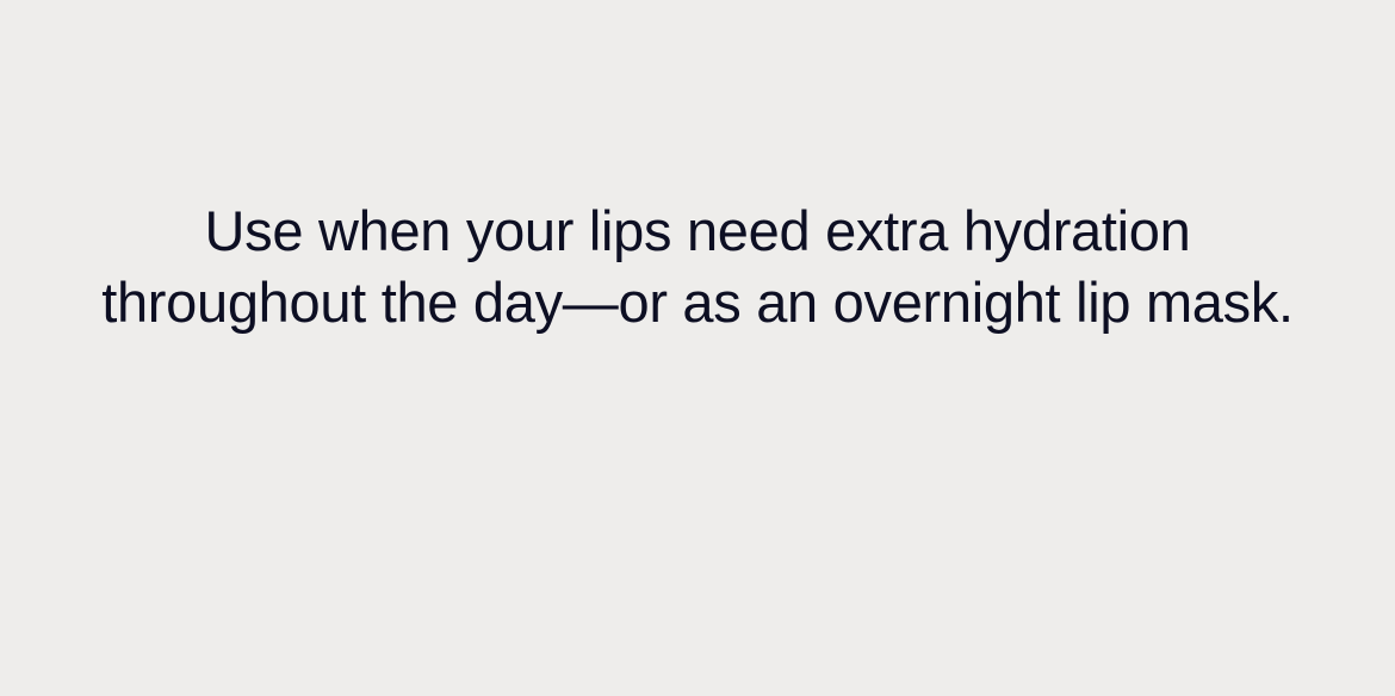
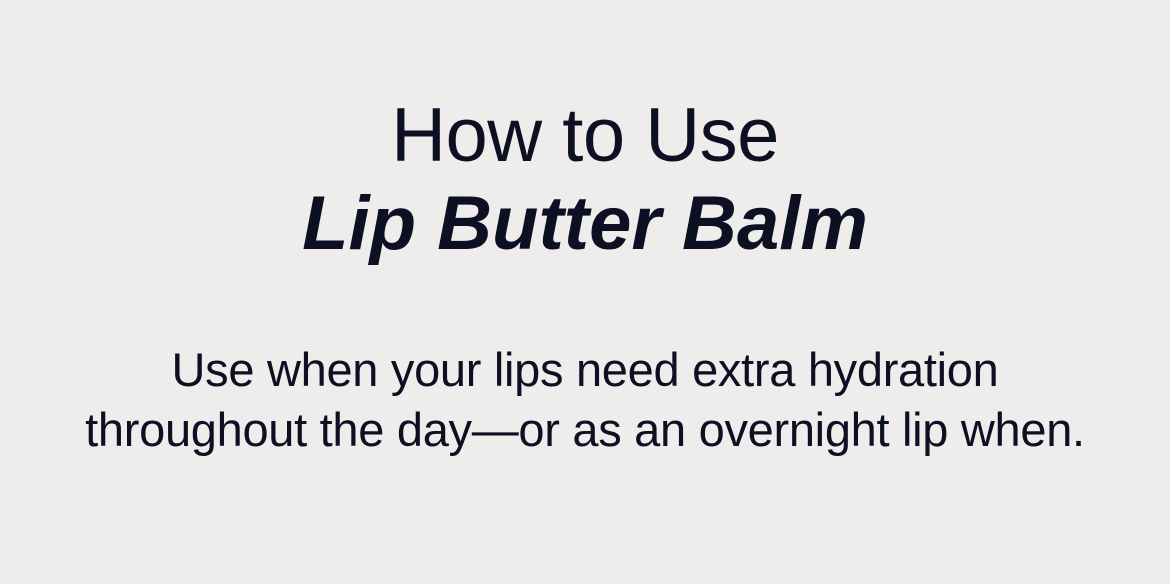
+ How to Use
+ Lip Butter Balm
- Use when your lips need extra hydration throughout the day—or as an overnight lip mask.
+ Use when your lips need extra hydration throughout the day—or as an overnight lip when.
